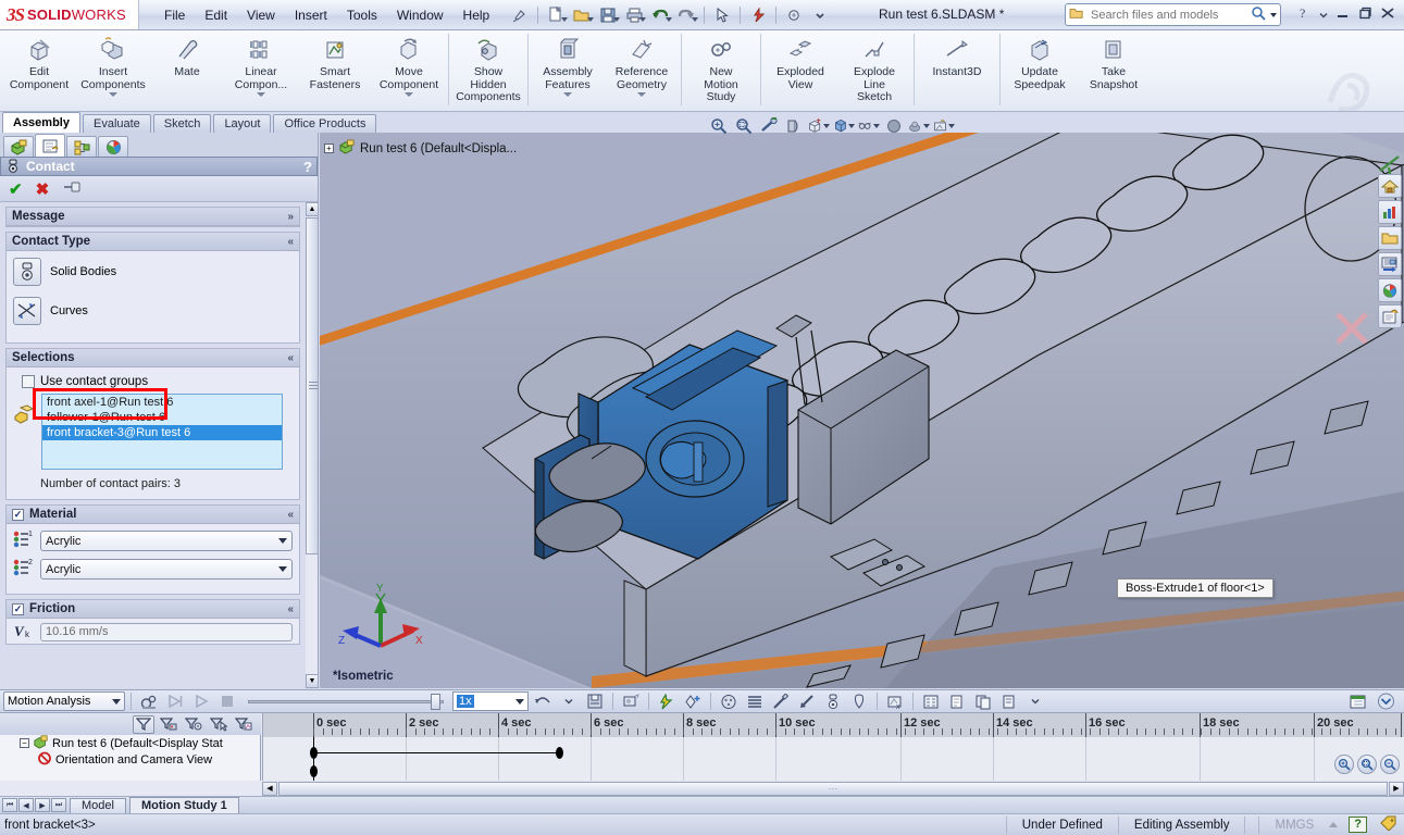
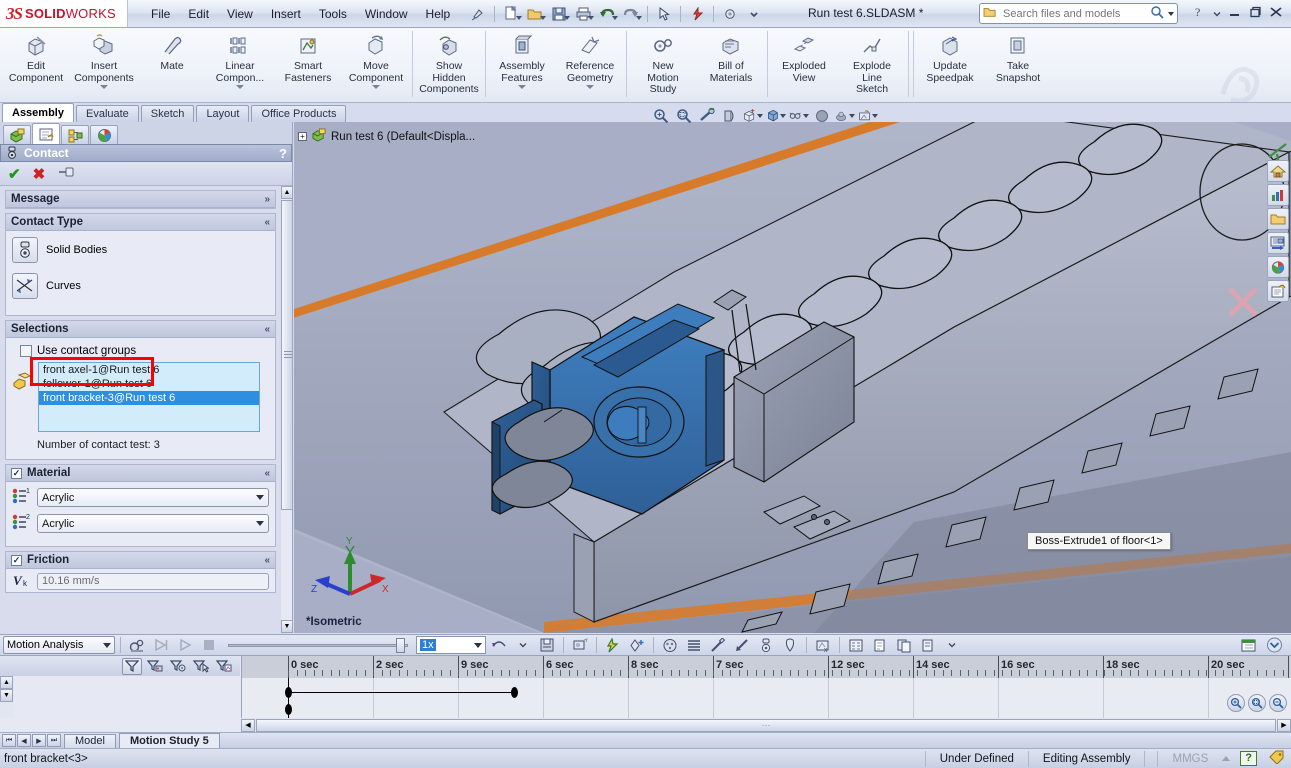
  3S
  SOLIDWORKS
  File
  Edit
  View
  Insert
  Tools
  Window
  Help
  Run test 6.SLDASM *
  Search files and models
  ?
  Edit
  Component
  Insert
  Components
  Mate
  Linear
  Compon...
  Smart
  Fasteners
  Move
  Component
  Show
  Hidden
  Components
  Assembly
  Features
  Reference
  Geometry
  New
  Motion
  Study
+ Bill of
+ Materials
  Exploded
  View
  Explode
  Line
  Sketch
- Instant3D
  Update
  Speedpak
  Take
  Snapshot
  Assembly
  Evaluate
  Sketch
  Layout
  Office Products
  Contact
  ?
  ✔
  ✖
  Message
  »
  Contact Type
  «
  Solid Bodies
  Curves
  Selections
  «
  Use contact groups
  front axel-1@Run test 6
  follower-1@Run test 6
  front bracket-3@Run test 6
- Number of contact pairs: 3
+ Number of contact test: 3
  ✓
  Material
  «
  Acrylic
  Acrylic
  ✓
  Friction
  «
  V
  k
  10.16 mm/s
  +
  Run test 6 (Default<Displa...
  Y
  X
  Z
  *Isometric
  Boss-Extrude1 of floor<1>
  Motion Analysis
  1x
- −
- Run test 6 (Default<Display Stat
- Orientation and Camera View
  0 sec
  2 sec
- 4 sec
+ 9 sec
  6 sec
  8 sec
- 10 sec
+ 7 sec
  12 sec
  14 sec
  16 sec
  18 sec
  20 sec
  ⋯
  Model
- Motion Study 1
+ Motion Study 5
  front bracket<3>
  Under Defined
  Editing Assembly
  MMGS
  ?
